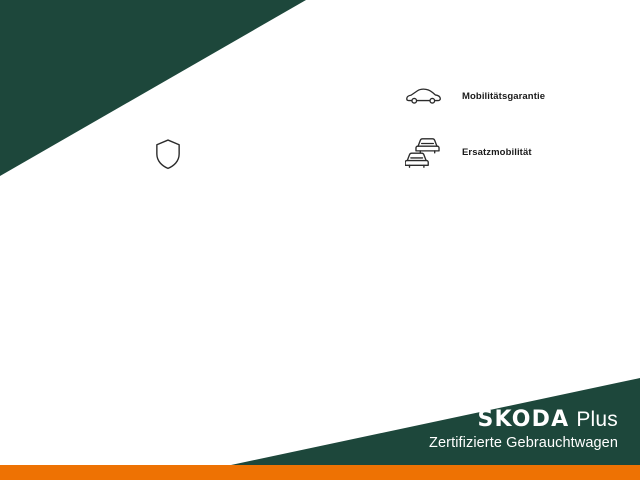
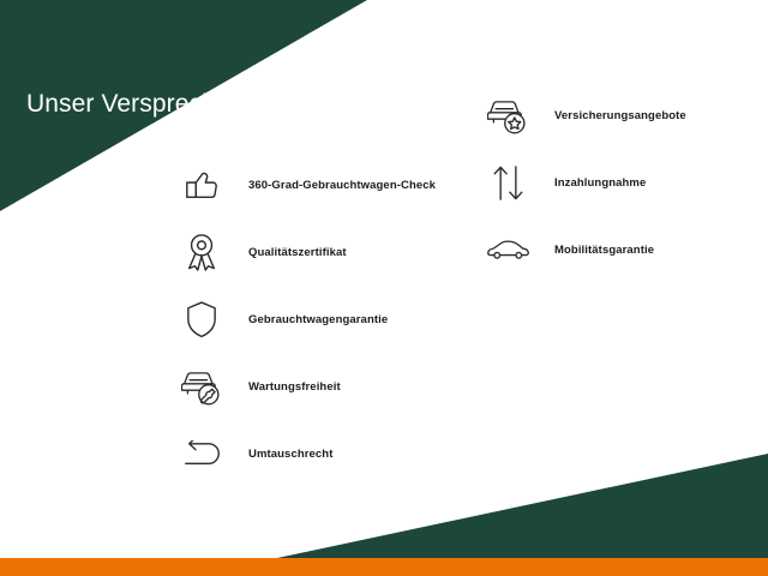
+ Unser Versprechen.
+ Ihr Plus.
+ 360-Grad-Gebrauchtwagen-Check
+ Qualitätszertifikat
+ Gebrauchtwagengarantie
+ Wartungsfreiheit
+ Umtauschrecht
+ Versicherungsangebote
+ Inzahlungnahme
  Mobilitätsgarantie
- Ersatzmobilität
- ŠKODA
- Plus
- Zertifizierte Gebrauchtwagen
